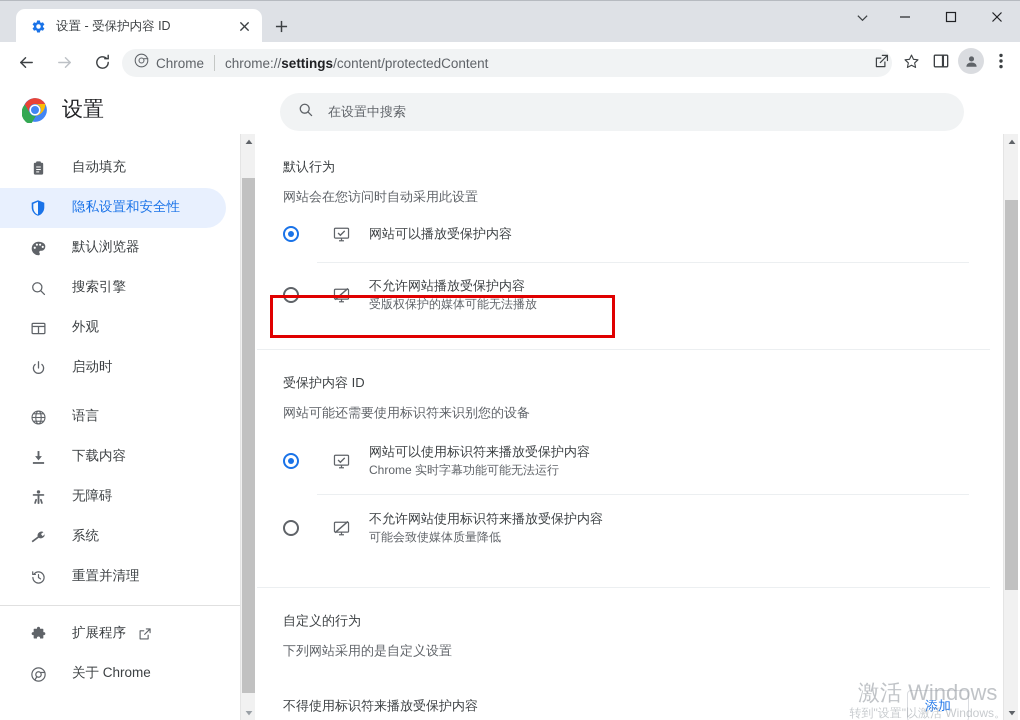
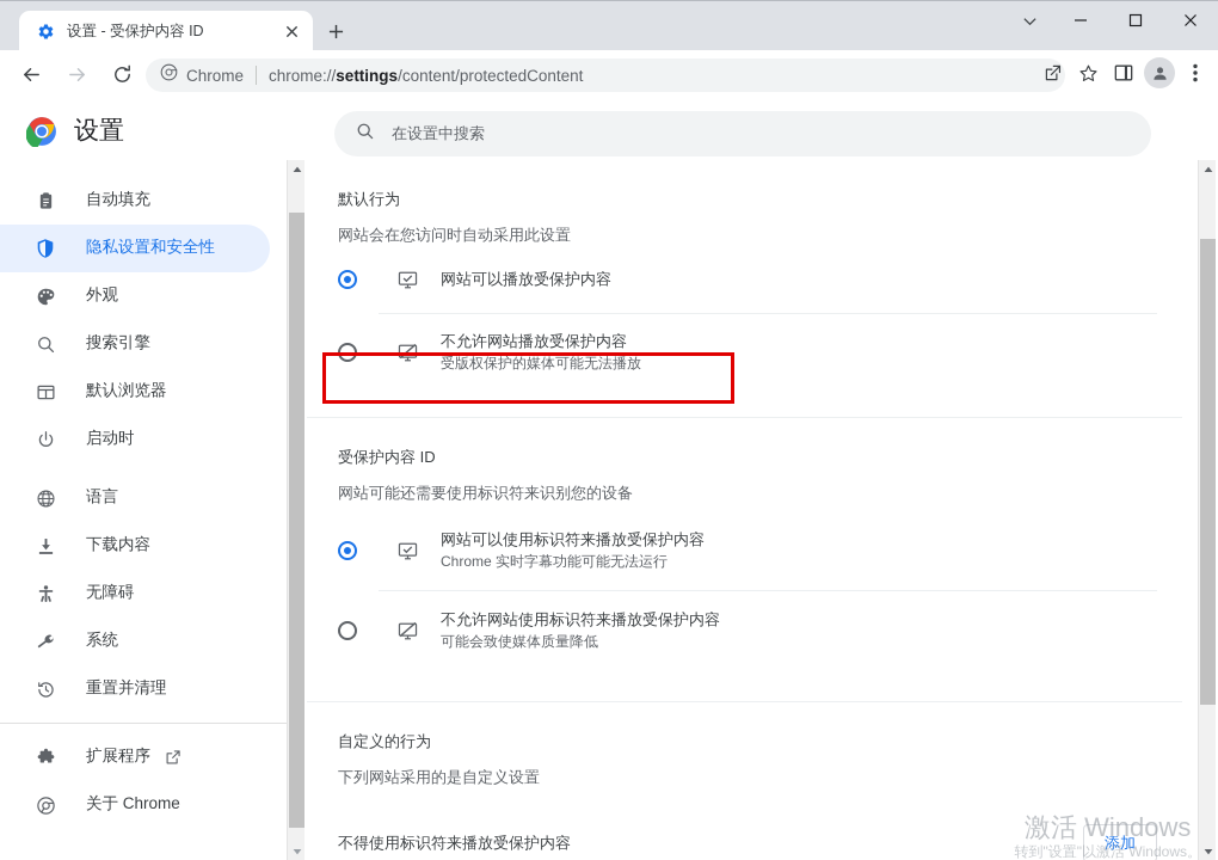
  设置 - 受保护内容 ID
  Chrome
  chrome://settings/content/protectedContent
  设置
  在设置中搜索
  自动填充
  隐私设置和安全性
- 默认浏览器
+ 外观
  搜索引擎
- 外观
+ 默认浏览器
  启动时
  语言
  下载内容
  无障碍
  系统
  重置并清理
  扩展程序
  关于 Chrome
  默认行为
  网站会在您访问时自动采用此设置
  网站可以播放受保护内容
  不允许网站播放受保护内容
  受版权保护的媒体可能无法播放
  受保护内容 ID
  网站可能还需要使用标识符来识别您的设备
  网站可以使用标识符来播放受保护内容
  Chrome 实时字幕功能可能无法运行
  不允许网站使用标识符来播放受保护内容
  可能会致使媒体质量降低
  自定义的行为
  下列网站采用的是自定义设置
  不得使用标识符来播放受保护内容
  添加
  激活 Windows
  转到"设置"以激活 Windows。
